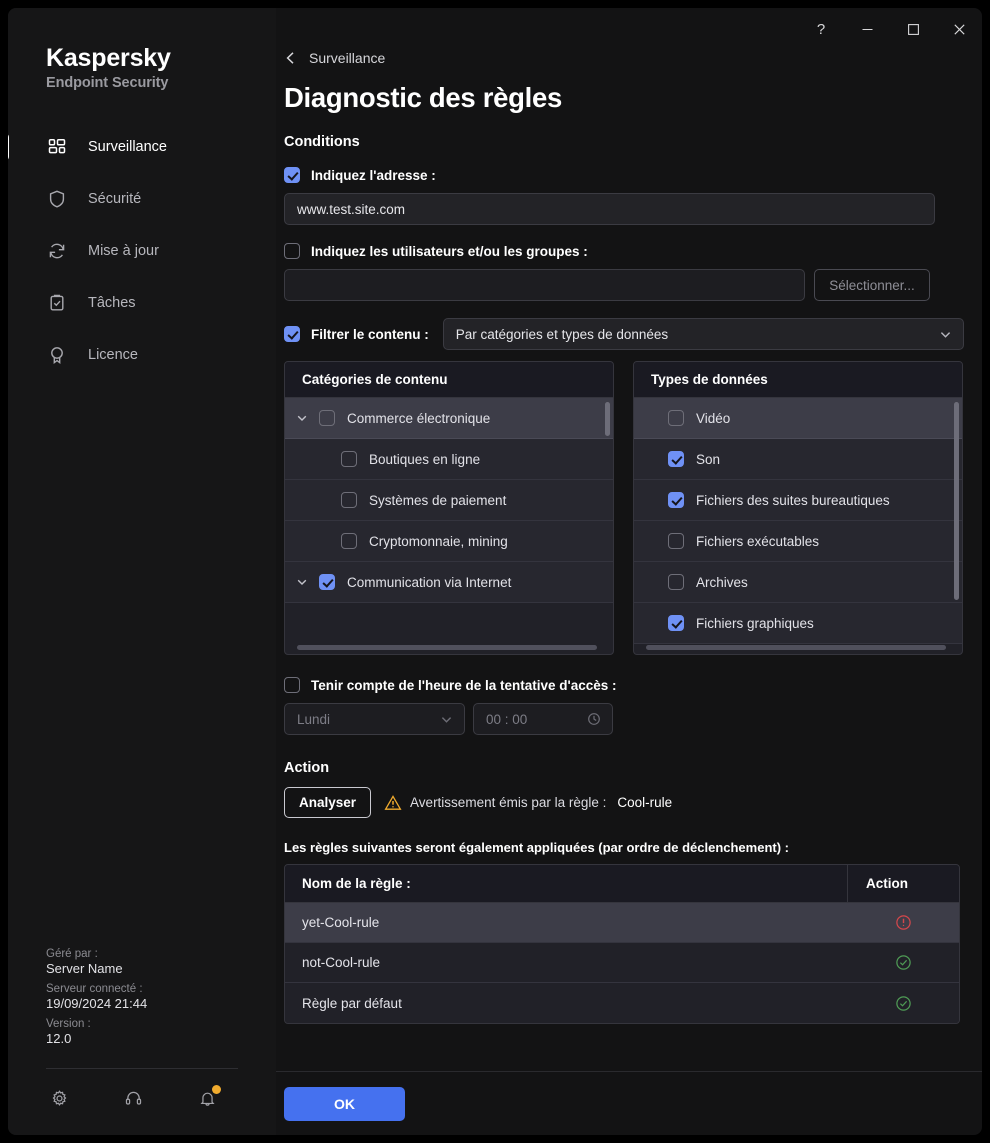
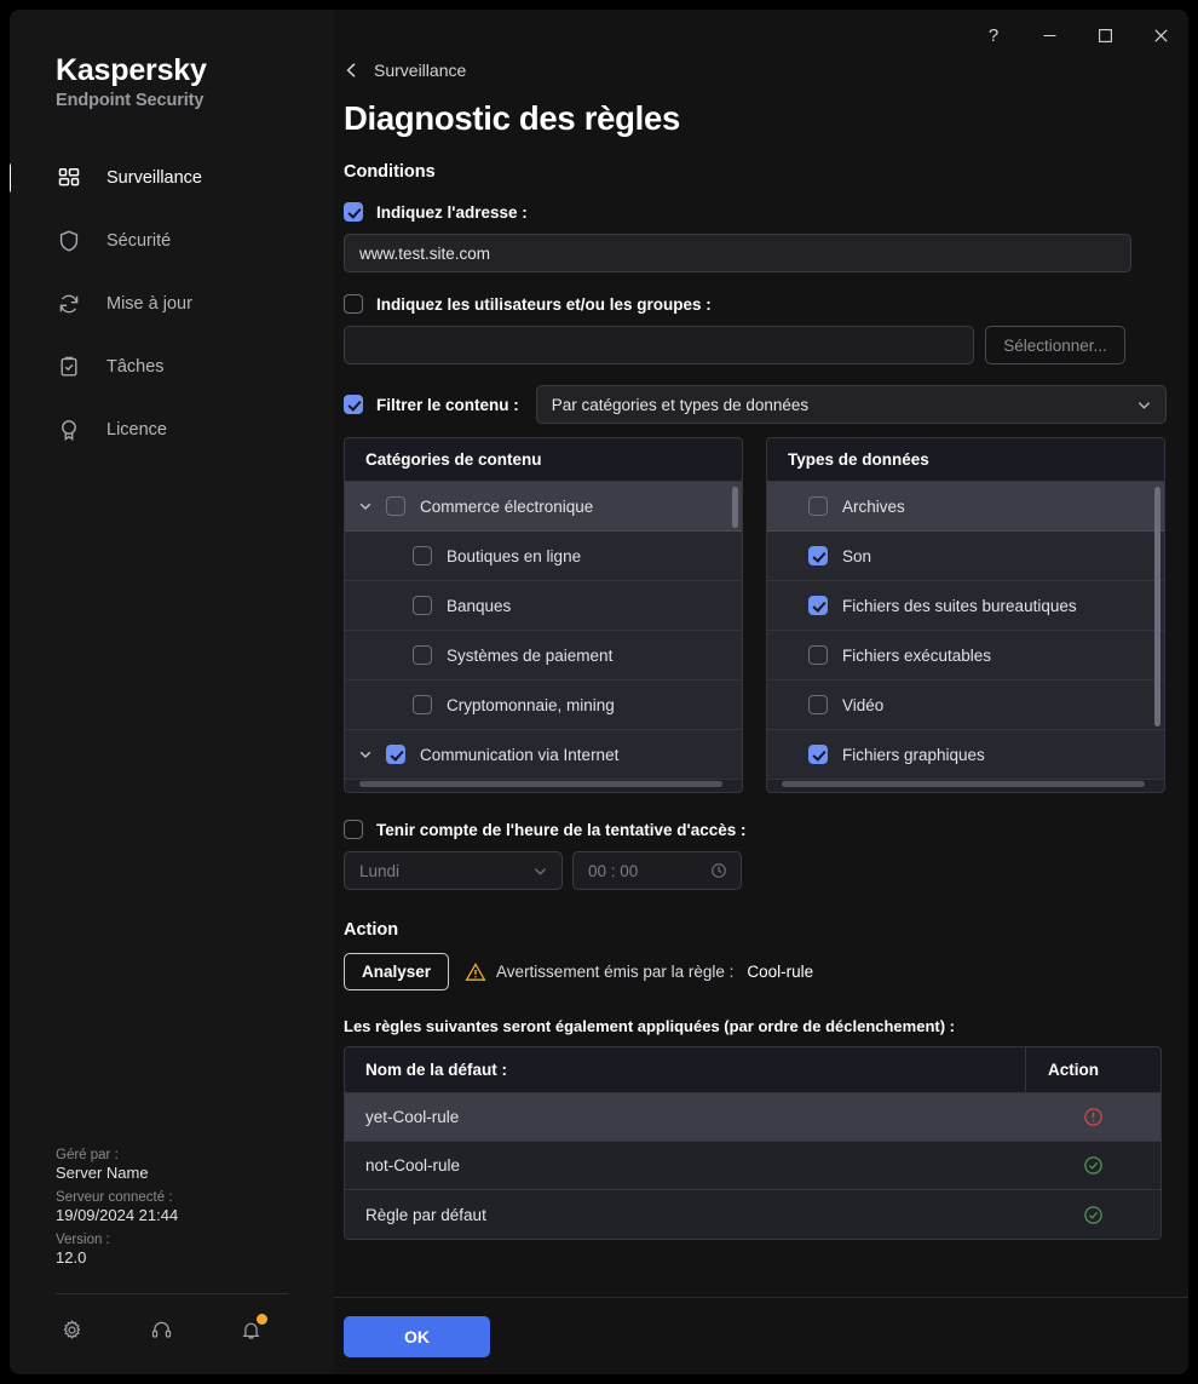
  Kaspersky
  Endpoint Security
  Surveillance
  Sécurité
  Mise à jour
  Tâches
  Licence
  Géré par :
  Server Name
  Serveur connecté :
  19/09/2024 21:44
  Version :
  12.0
  ?
  Surveillance
  Diagnostic des règles
  Conditions
  Indiquez l'adresse :
  www.test.site.com
  Indiquez les utilisateurs et/ou les groupes :
  Sélectionner...
  Filtrer le contenu :
  Par catégories et types de données
  Catégories de contenu
  Commerce électronique
  Boutiques en ligne
+ Banques
  Systèmes de paiement
  Cryptomonnaie, mining
  Communication via Internet
  Types de données
- Vidéo
+ Archives
  Son
  Fichiers des suites bureautiques
  Fichiers exécutables
- Archives
+ Vidéo
  Fichiers graphiques
  Tenir compte de l'heure de la tentative d'accès :
  Lundi
  00 : 00
  Action
  Analyser
  Avertissement émis par la règle :
  Cool-rule
  Les règles suivantes seront également appliquées (par ordre de déclenchement) :
- Nom de la règle :
+ Nom de la défaut :
  Action
  yet-Cool-rule
  not-Cool-rule
  Règle par défaut
  OK
